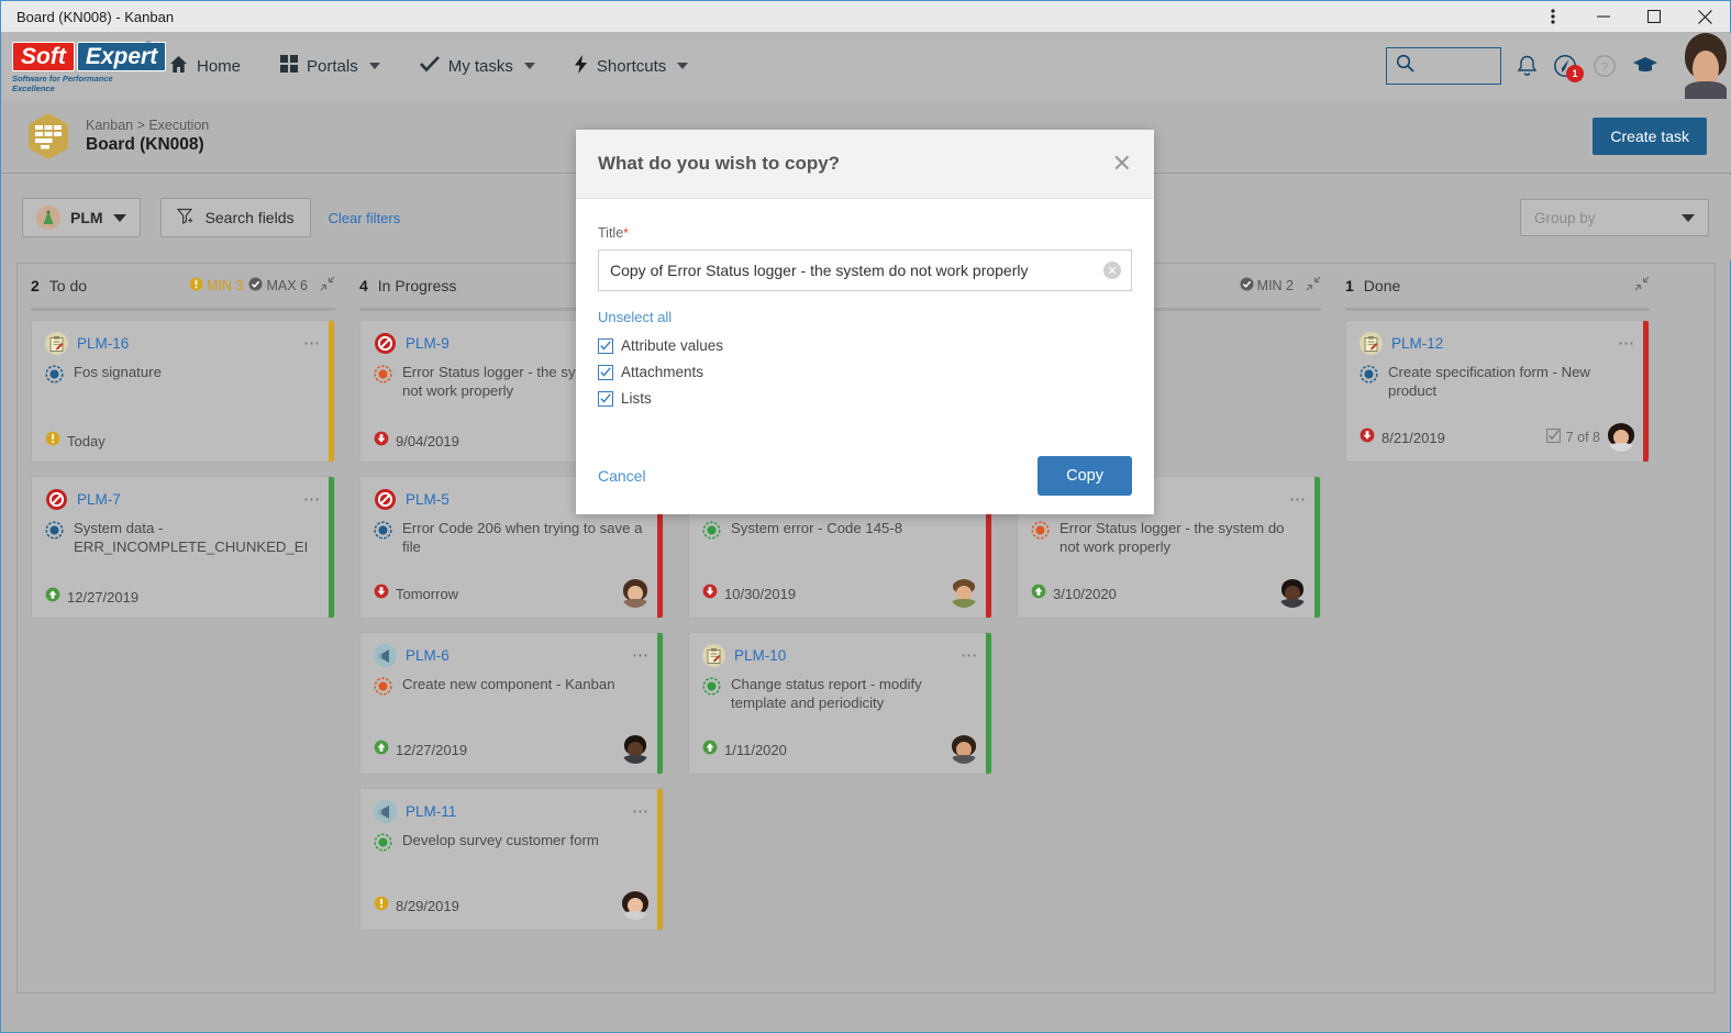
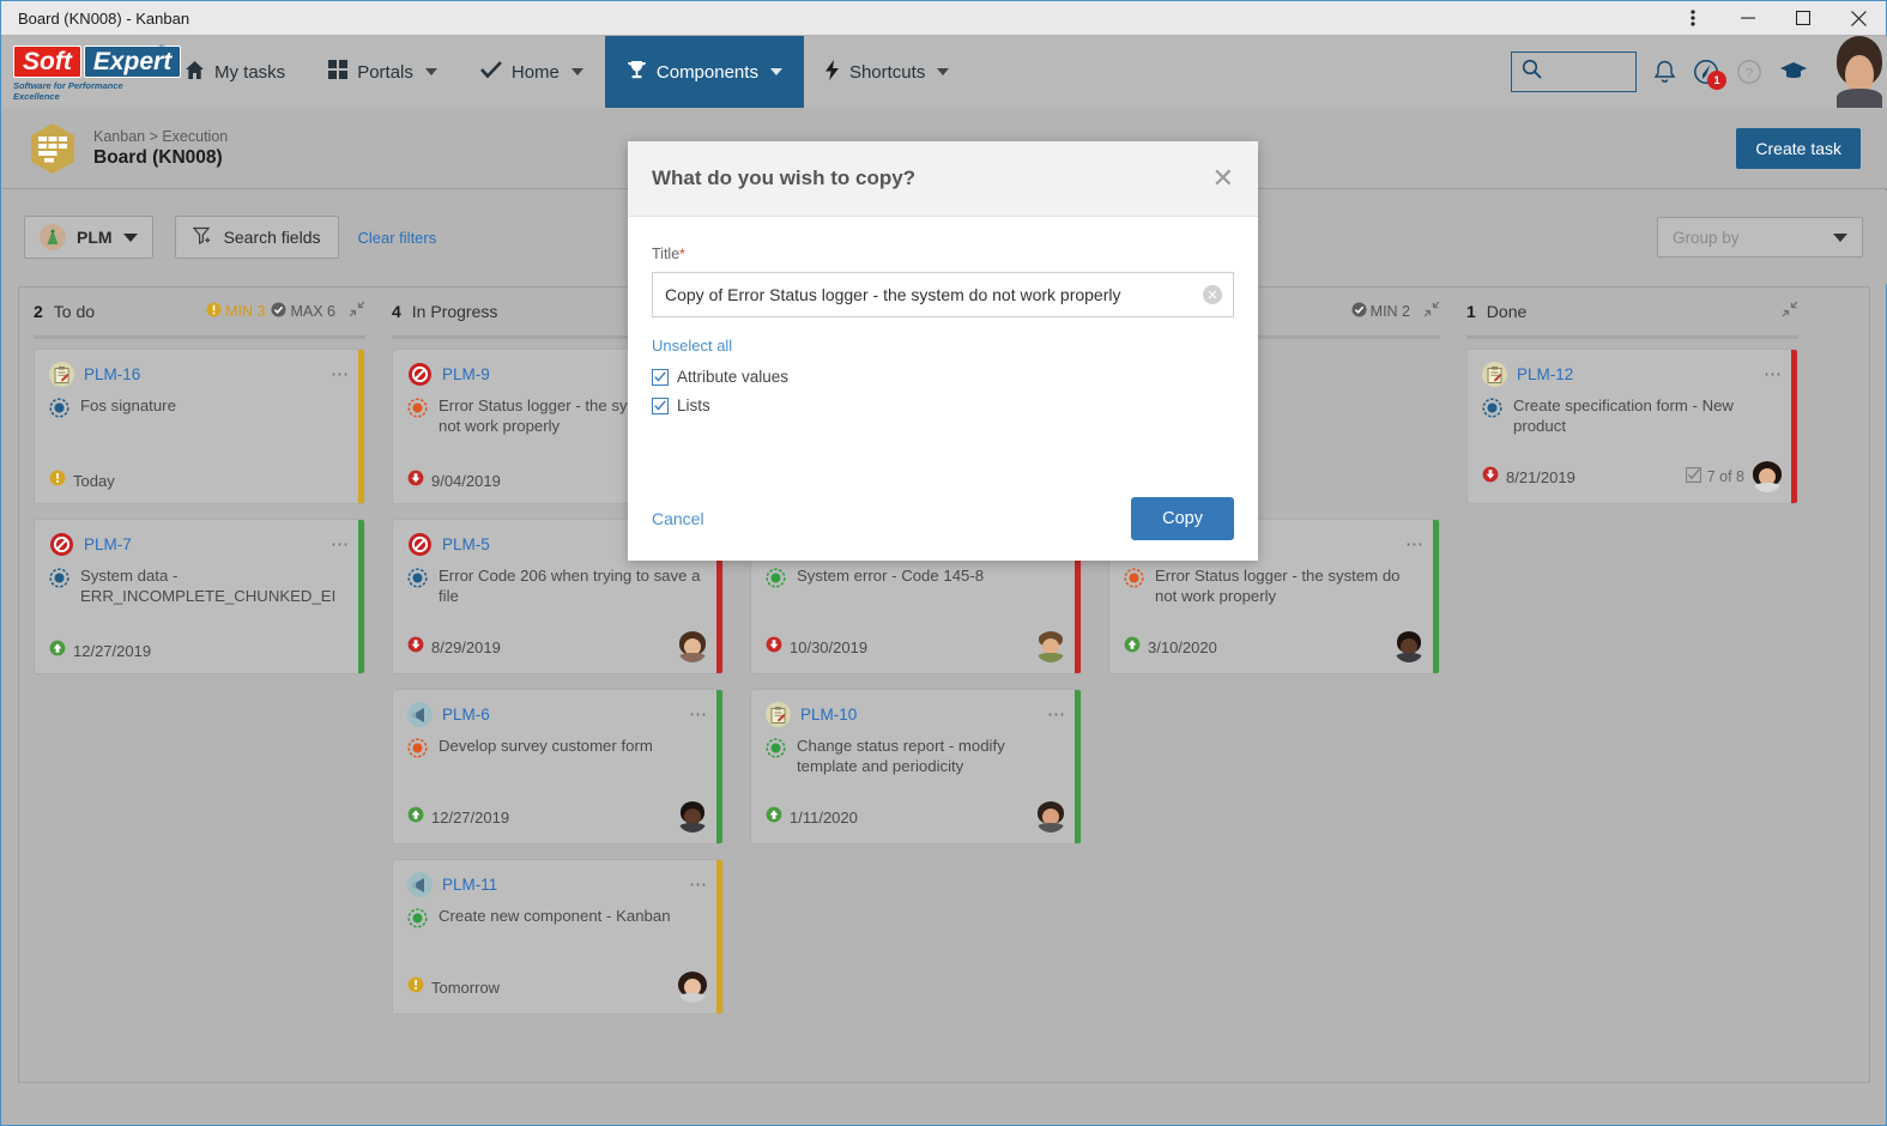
  Board (KN008) - Kanban
  Soft
  Expert
  Software for Performance Excellence
  ®
- Home
+ My tasks
  Portals
- My tasks
+ Home
+ Components
  Shortcuts
  1
  ?
  Kanban > Execution
  Board (KN008)
  Create task
  PLM
  Search fields
  Clear filters
  Group by
  2
  To do
  MIN 3
  MAX 6
  PLM-16
  ⋯
  Fos signature
  Today
  PLM-7
  ⋯
  System data - ERR_INCOMPLETE_CHUNKED_EI
  12/27/2019
  4
  In Progress
  PLM-9
  Error Status logger - the sy not work properly
  9/04/2019
  PLM-5
  Error Code 206 when trying to save a file
- Tomorrow
+ 8/29/2019
  PLM-6
  ⋯
- Create new component - Kanban
+ Develop survey customer form
  12/27/2019
  PLM-11
  ⋯
- Develop survey customer form
+ Create new component - Kanban
- 8/29/2019
+ Tomorrow
  System error - Code 145-8
  10/30/2019
  PLM-10
  ⋯
  Change status report - modify template and periodicity
  1/11/2020
  MIN 2
  ⋯
  Error Status logger - the system do not work properly
  3/10/2020
  1
  Done
  PLM-12
  ⋯
  Create specification form - New product
  8/21/2019
  7 of 8
  What do you wish to copy?
  ✕
  Title*
  Copy of Error Status logger - the system do not work properly
  ✕
  Unselect all
  Attribute values
- Attachments
  Lists
  Cancel
  Copy
